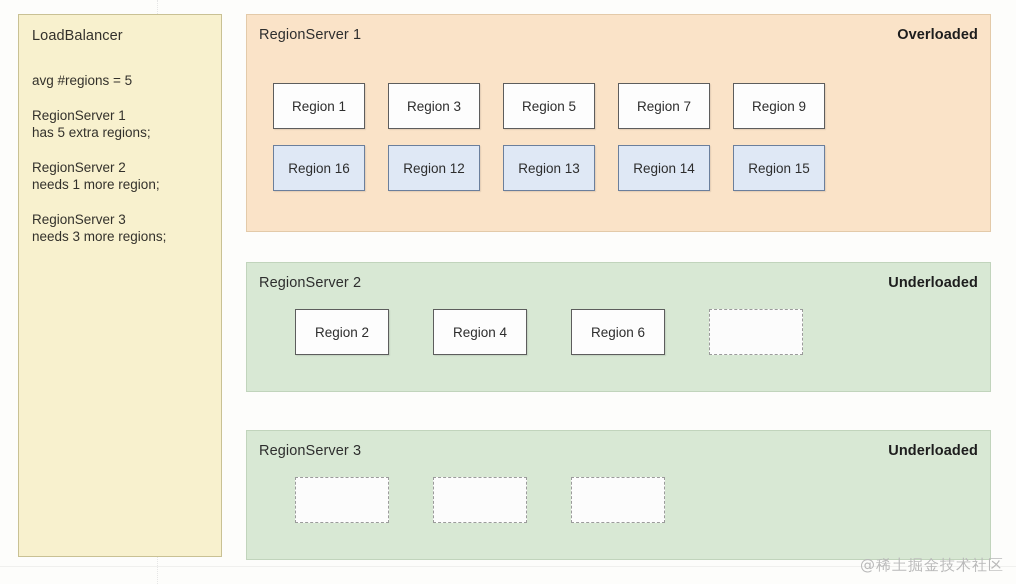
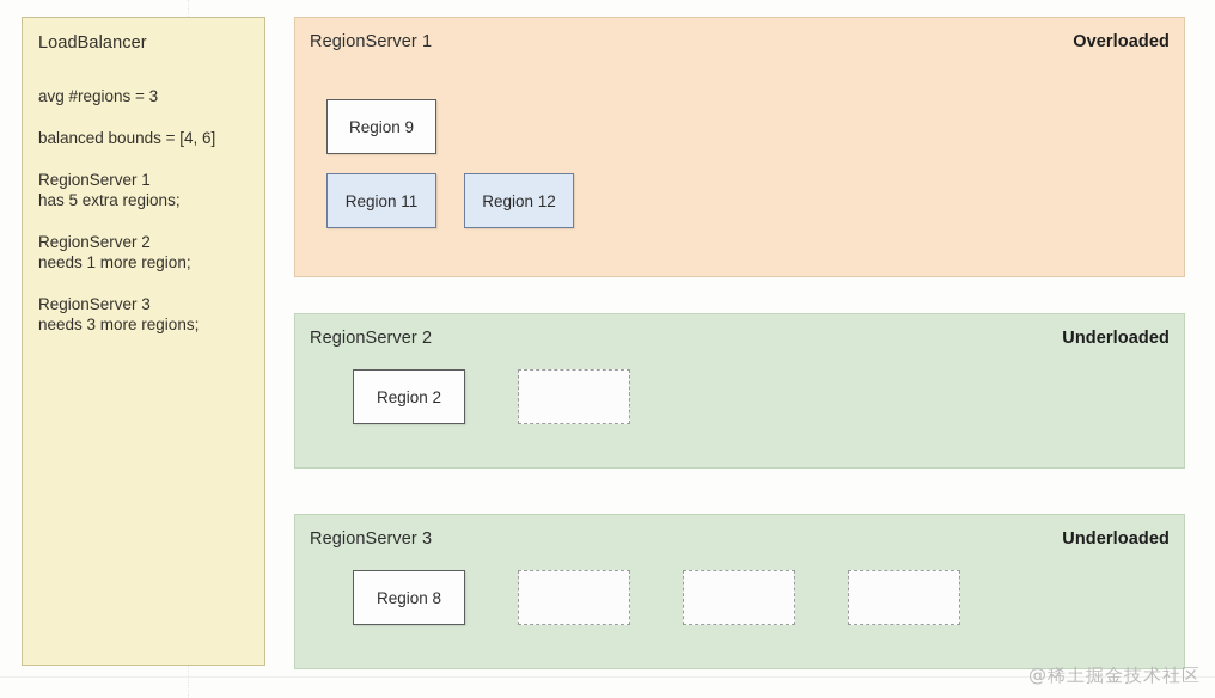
  LoadBalancer
- avg #regions = 5
+ avg #regions = 3
+ balanced bounds = [4, 6]
  RegionServer 1
  has 5 extra regions;
  RegionServer 2
  needs 1 more region;
  RegionServer 3
  needs 3 more regions;
  RegionServer 1
  Overloaded
- Region 1
- Region 3
- Region 5
- Region 7
  Region 9
- Region 16
+ Region 11
  Region 12
- Region 13
- Region 14
- Region 15
  RegionServer 2
  Underloaded
  Region 2
- Region 4
- Region 6
  RegionServer 3
  Underloaded
+ Region 8
  @稀土掘金技术社区
